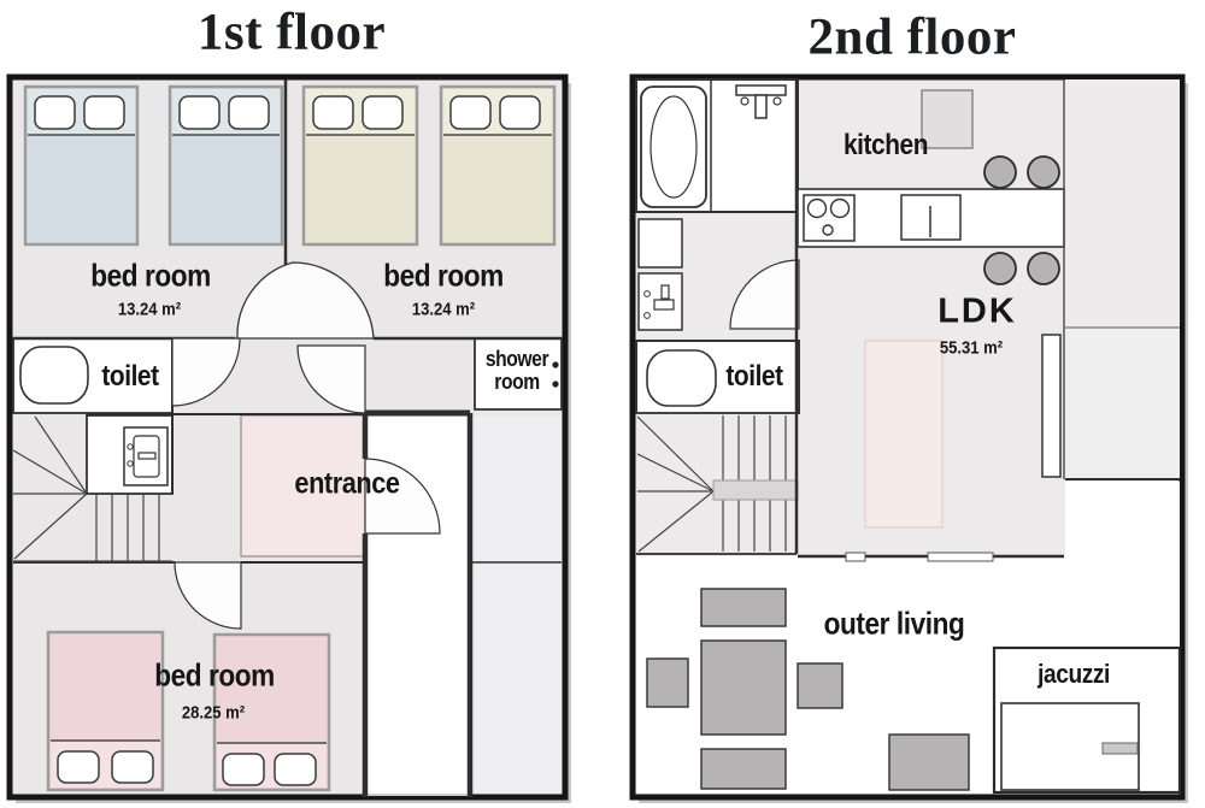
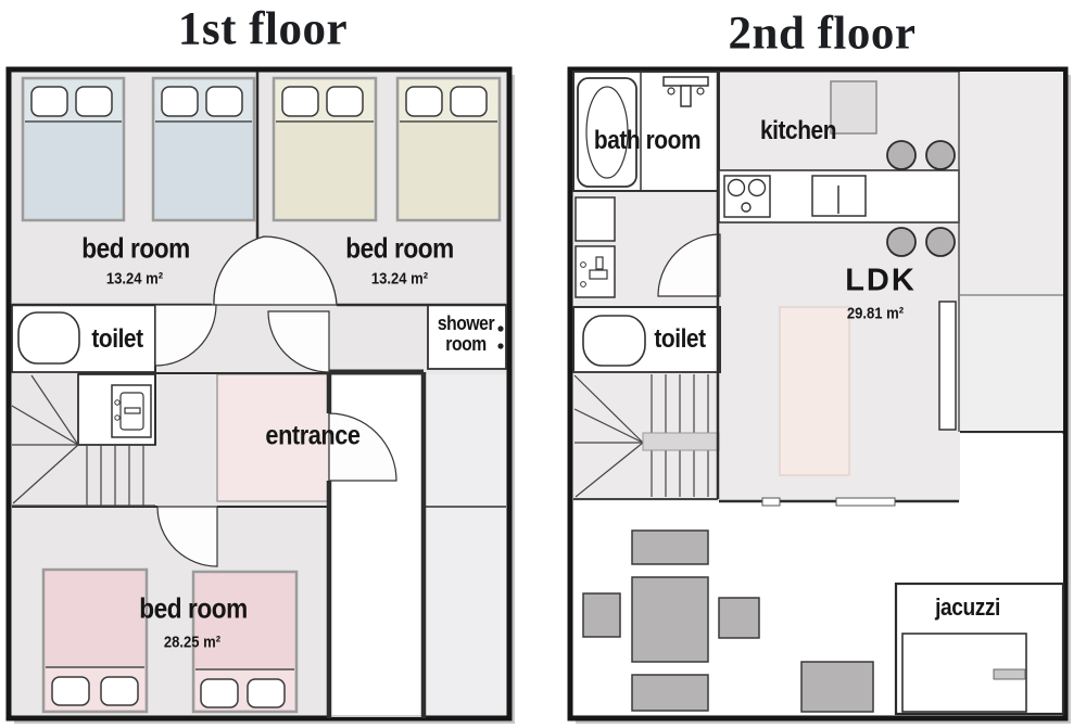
  1st floor
  2nd floor
  bed room
  13.24 m²
  bed room
  13.24 m²
  toilet
  shower
  room
  entrance
  bed room
  28.25 m²
+ bath room
  kitchen
  LDK
- 55.31 m²
+ 29.81 m²
  toilet
- outer living
  jacuzzi
